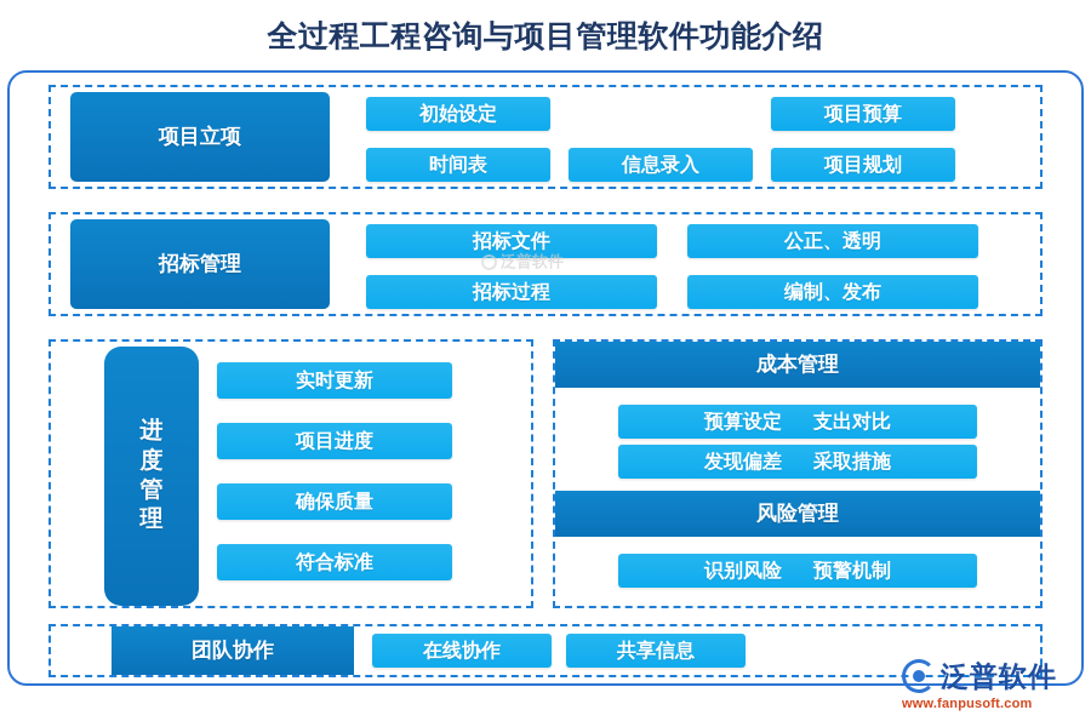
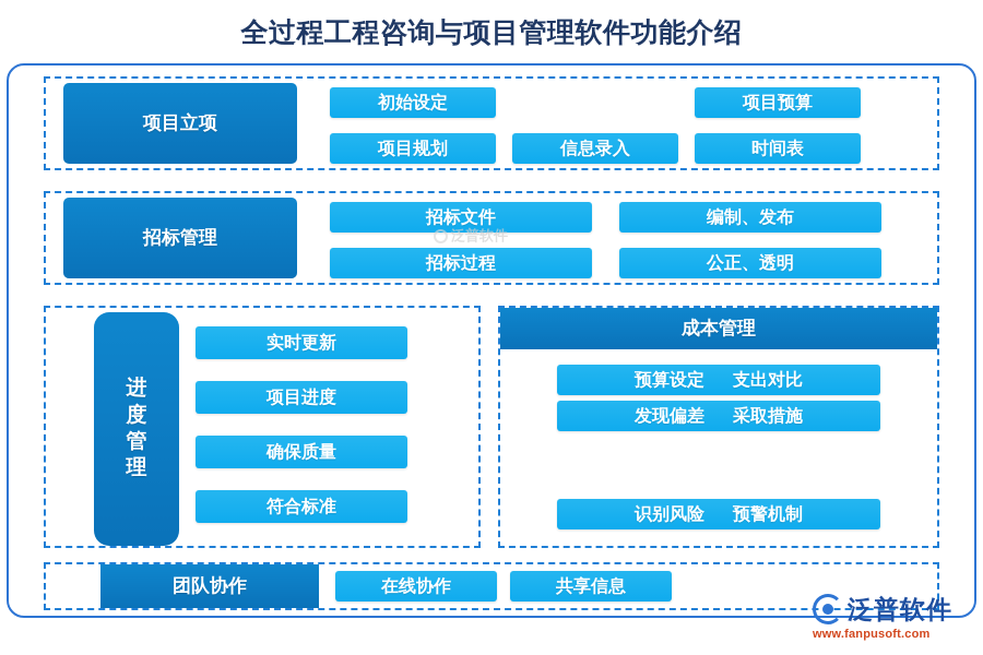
  全过程工程咨询与项目管理软件功能介绍
  项目立项
  初始设定
  项目预算
- 时间表
+ 项目规划
  信息录入
- 项目规划
+ 时间表
  招标管理
  招标文件
- 公正、透明
+ 编制、发布
  招标过程
- 编制、发布
+ 公正、透明
  泛普软件
  进
  度
  管
  理
  实时更新
  项目进度
  确保质量
  符合标准
  成本管理
  预算设定
  支出对比
  发现偏差
  采取措施
- 风险管理
  识别风险
  预警机制
  团队协作
  在线协作
  共享信息
  泛普软件
  www.fanpusoft.com
